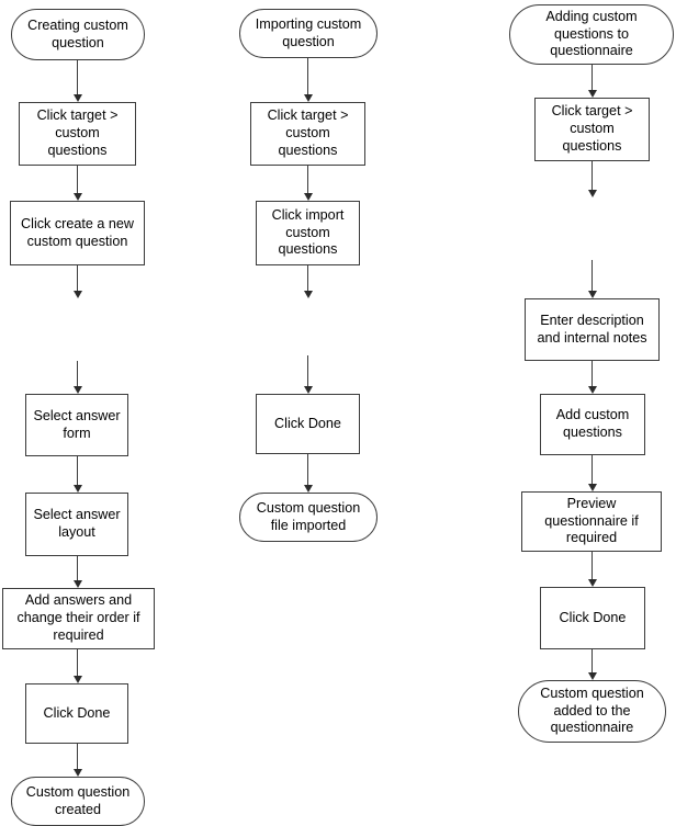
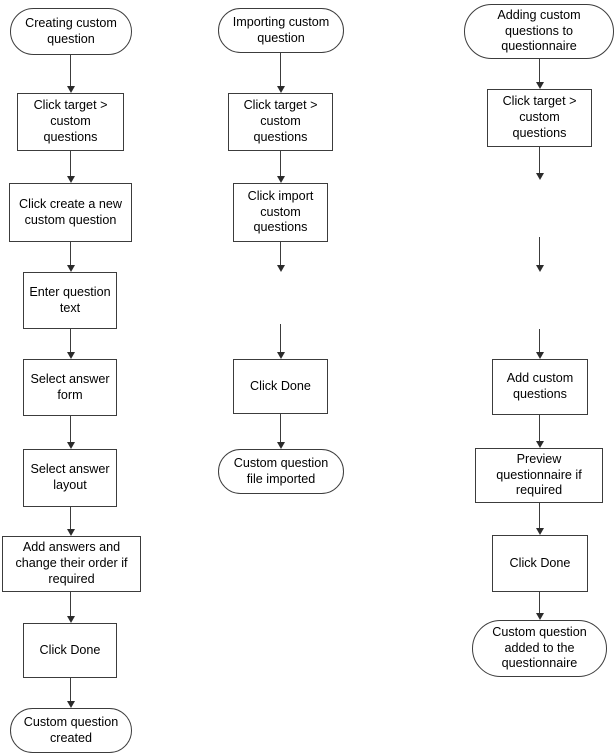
  Creating custom
  question
  Click target >
  custom
  questions
  Click create a new
  custom question
+ Enter question
+ text
  Select answer
  form
  Select answer
  layout
  Add answers and
  change their order if
  required
  Click Done
  Custom question
  created
  Importing custom
  question
  Click target >
  custom
  questions
  Click import
  custom
  questions
  Click Done
  Custom question
  file imported
  Adding custom
  questions to
  questionnaire
  Click target >
  custom
  questions
- Enter description
- and internal notes
  Add custom
  questions
  Preview
  questionnaire if
  required
  Click Done
  Custom question
  added to the
  questionnaire
